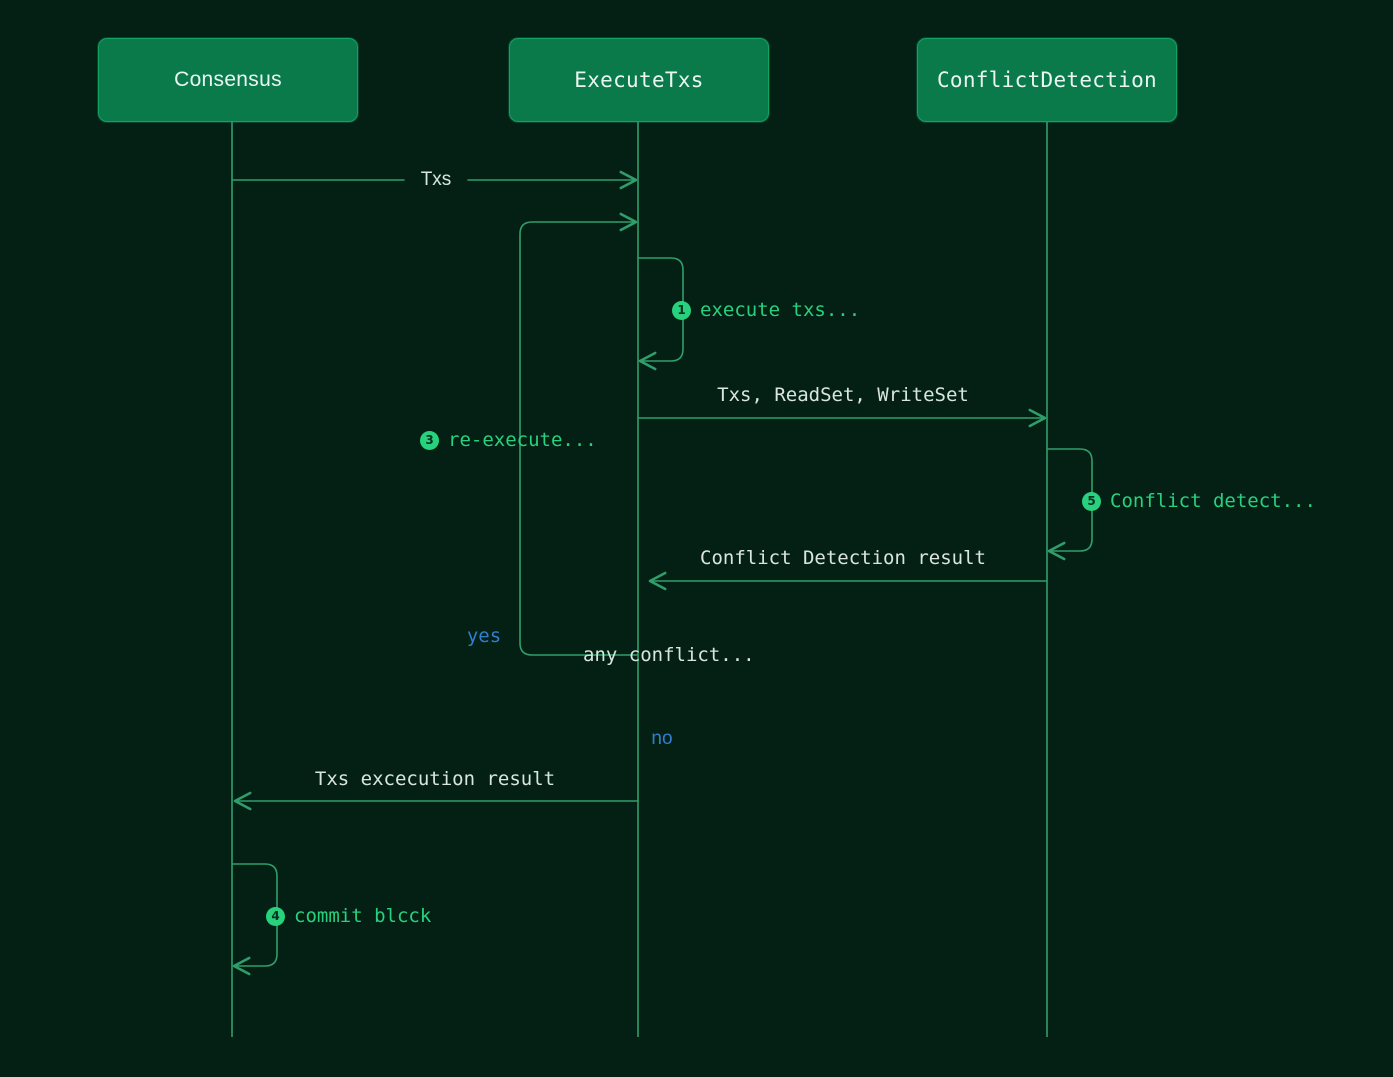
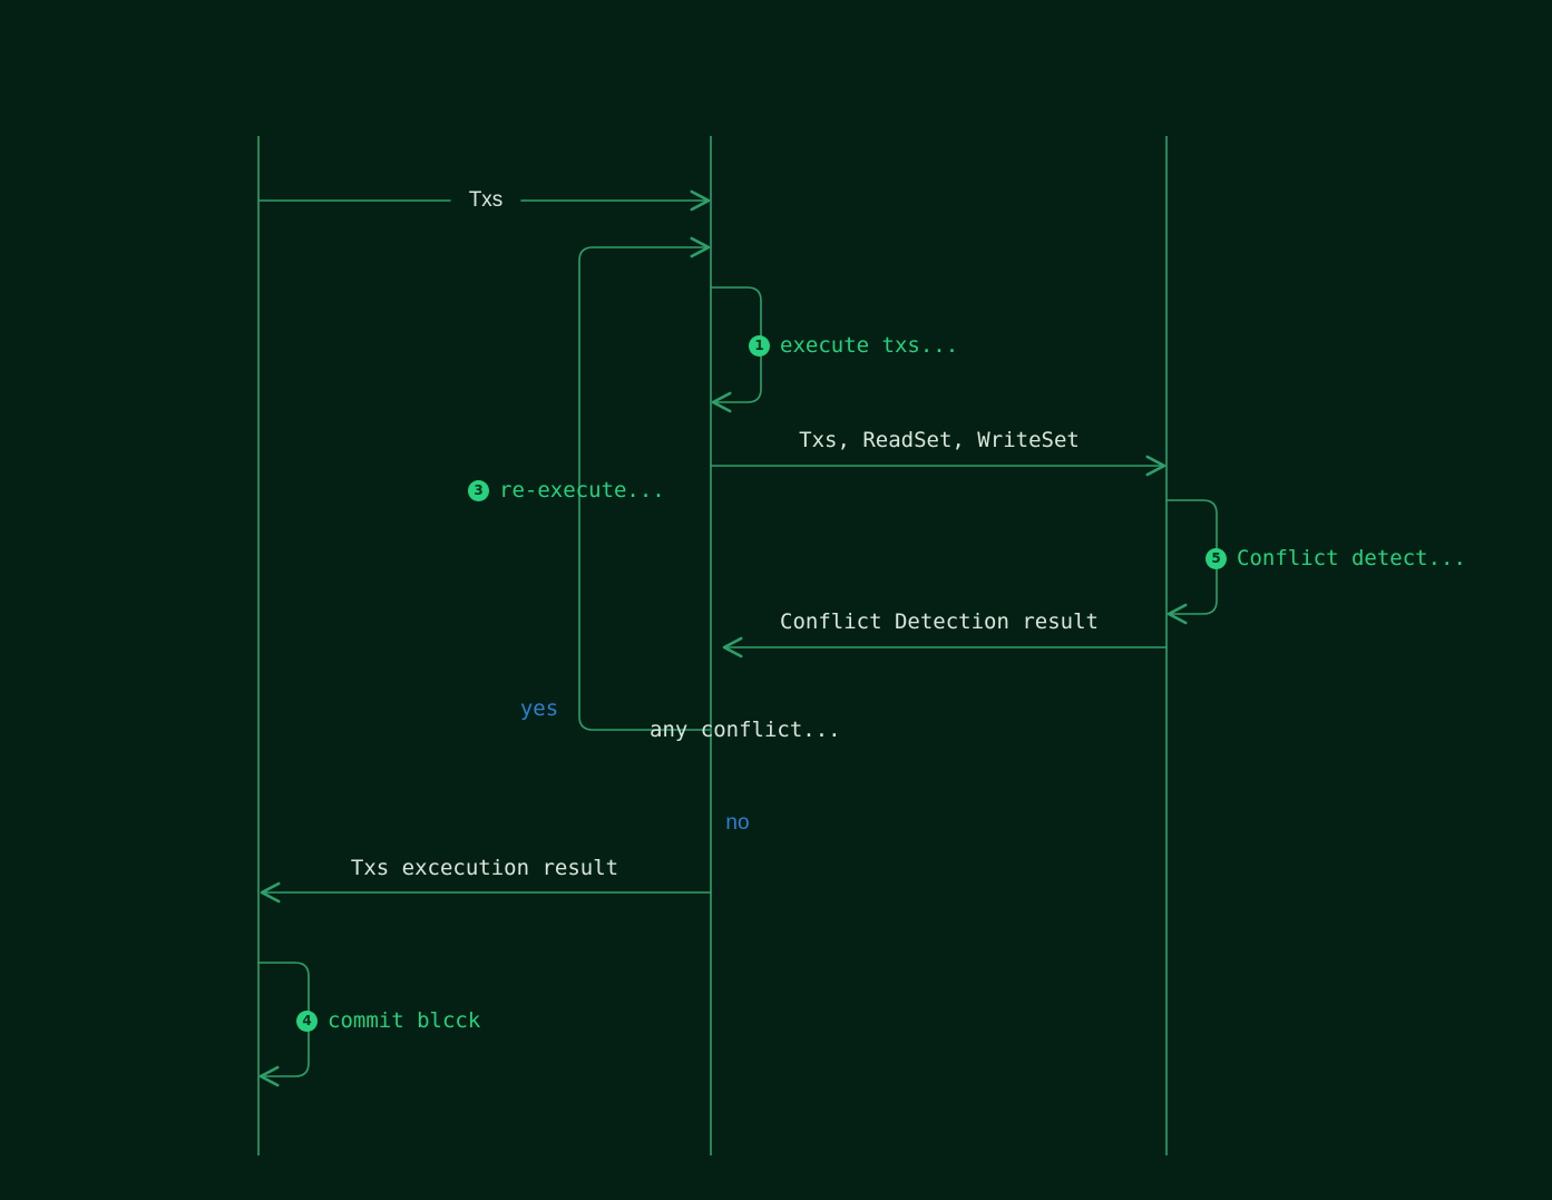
- Consensus
- ExecuteTxs
- ConflictDetection
  Txs
  Txs, ReadSet, WriteSet
  Conflict Detection result
  Txs excecution result
  1
  execute txs...
  5
  Conflict detect...
  3
  re-execute...
  4
  commit blcck
  yes
  no
  any conflict...
